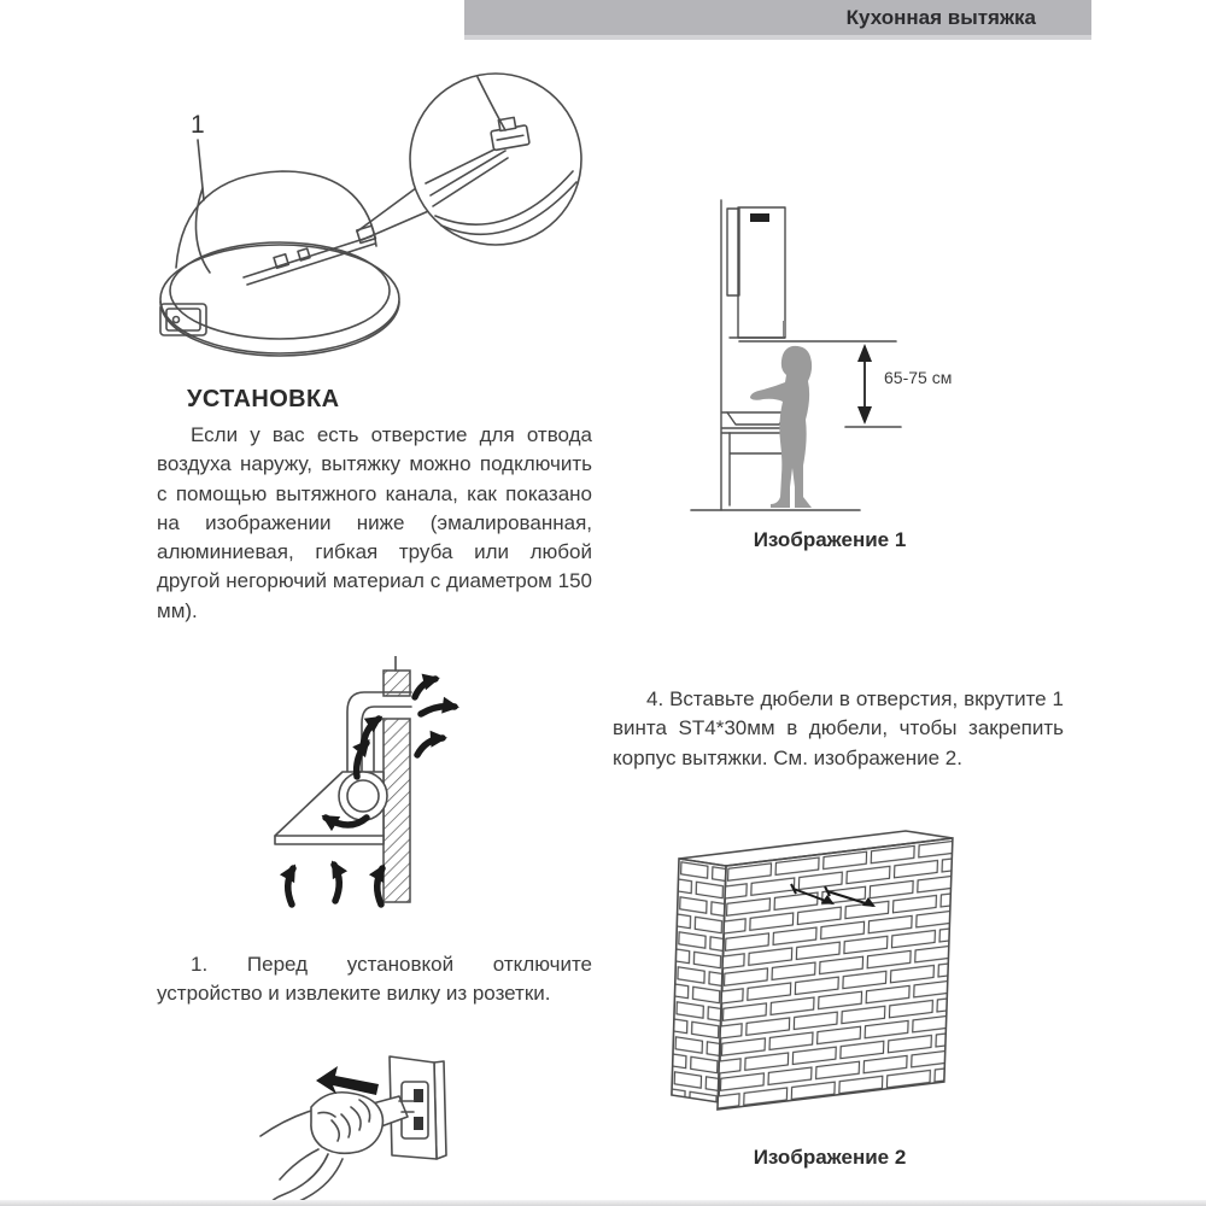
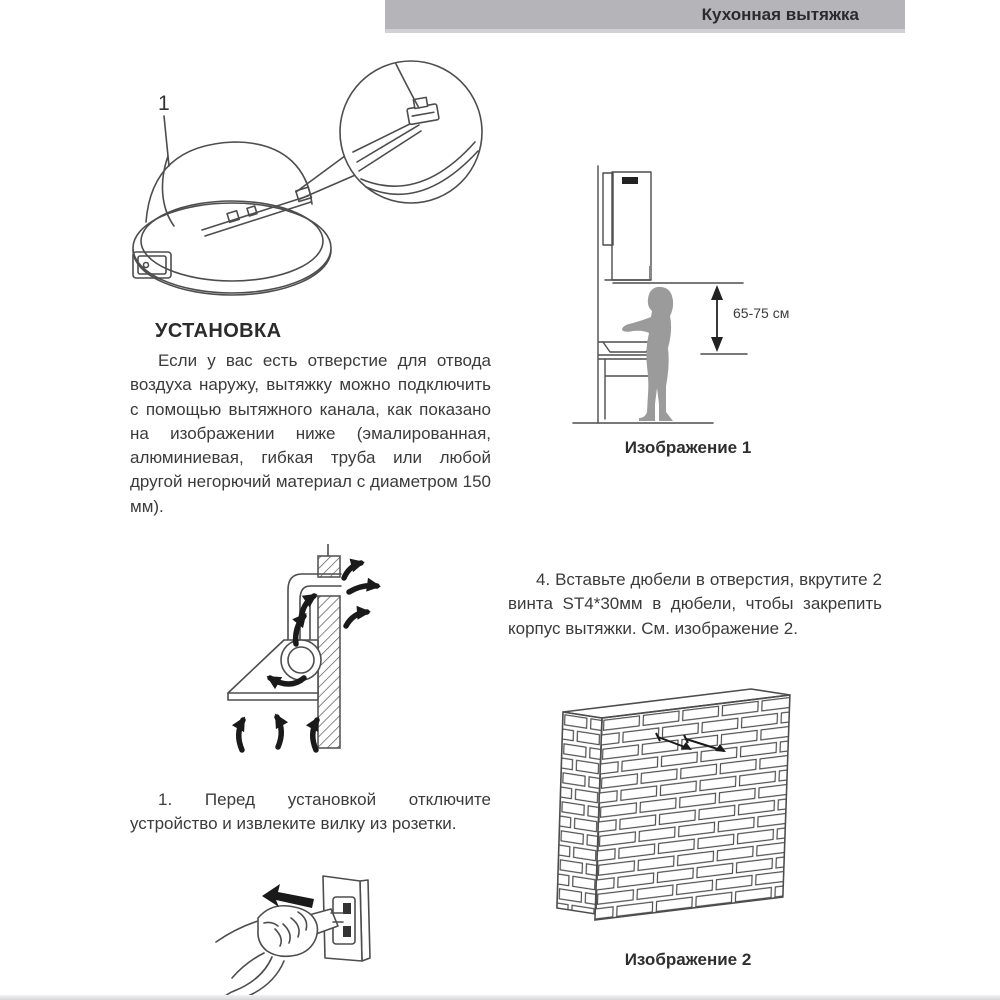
  Кухонная вытяжка
  1
  УСТАНОВКА
  Если у вас есть отверстие для отвода воздуха наружу, вытяжку можно подключить с помощью вытяжного канала, как показано на изображении ниже (эмалированная, алюминиевая, гибкая труба или любой другой негорючий материал с диаметром 150 мм).
  1. Перед установкой отключите устройство и извлеките вилку из розетки.
  65-75 см
  Изображение 1
- 4. Вставьте дюбели в отверстия, вкрутите 1 винта ST4*30мм в дюбели, чтобы закрепить корпус вытяжки. См. изображение 2.
+ 4. Вставьте дюбели в отверстия, вкрутите 2 винта ST4*30мм в дюбели, чтобы закрепить корпус вытяжки. См. изображение 2.
  Изображение 2
